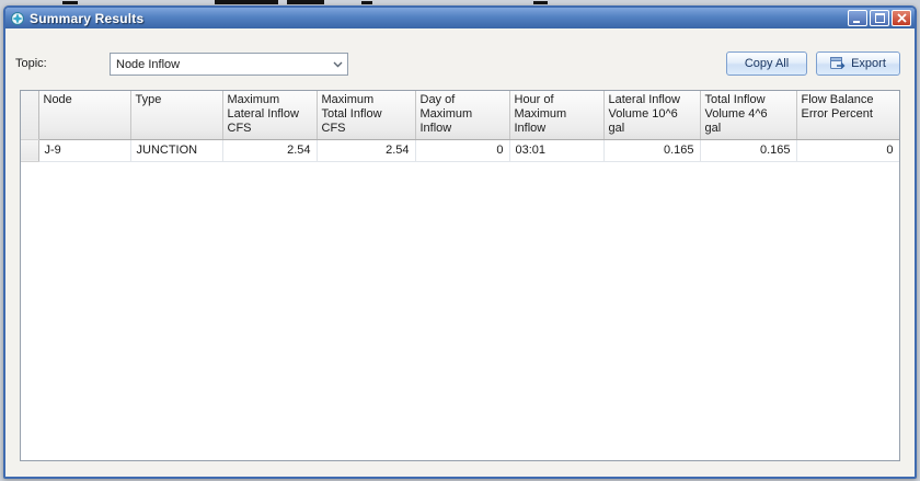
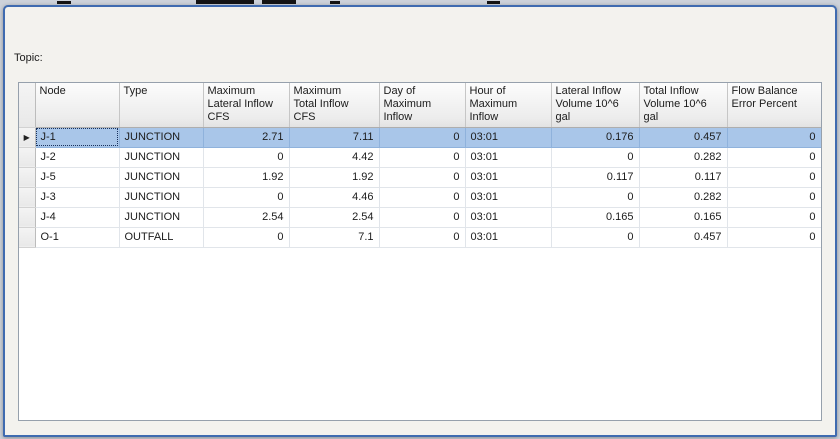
- Summary Results
  Topic:
- Node Inflow
- Copy All
- Export
- 	Node	Type	Maximum Lateral Inflow CFS	Maximum Total Inflow CFS	Day of Maximum Inflow	Hour of Maximum Inflow	Lateral Inflow Volume 10^6 gal	Total Inflow Volume 4^6 gal	Flow Balance Error Percent
+ 	Node	Type	Maximum Lateral Inflow CFS	Maximum Total Inflow CFS	Day of Maximum Inflow	Hour of Maximum Inflow	Lateral Inflow Volume 10^6 gal	Total Inflow Volume 10^6 gal	Flow Balance Error Percent
+ ▶	J-1	JUNCTION	2.71	7.11	0	03:01	0.176	0.457	0
+ 	J-2	JUNCTION	0	4.42	0	03:01	0	0.282	0
+ 	J-5	JUNCTION	1.92	1.92	0	03:01	0.117	0.117	0
+ 	J-3	JUNCTION	0	4.46	0	03:01	0	0.282	0
- 	J-9	JUNCTION	2.54	2.54	0	03:01	0.165	0.165	0
+ 	J-4	JUNCTION	2.54	2.54	0	03:01	0.165	0.165	0
+ 	O-1	OUTFALL	0	7.1	0	03:01	0	0.457	0
